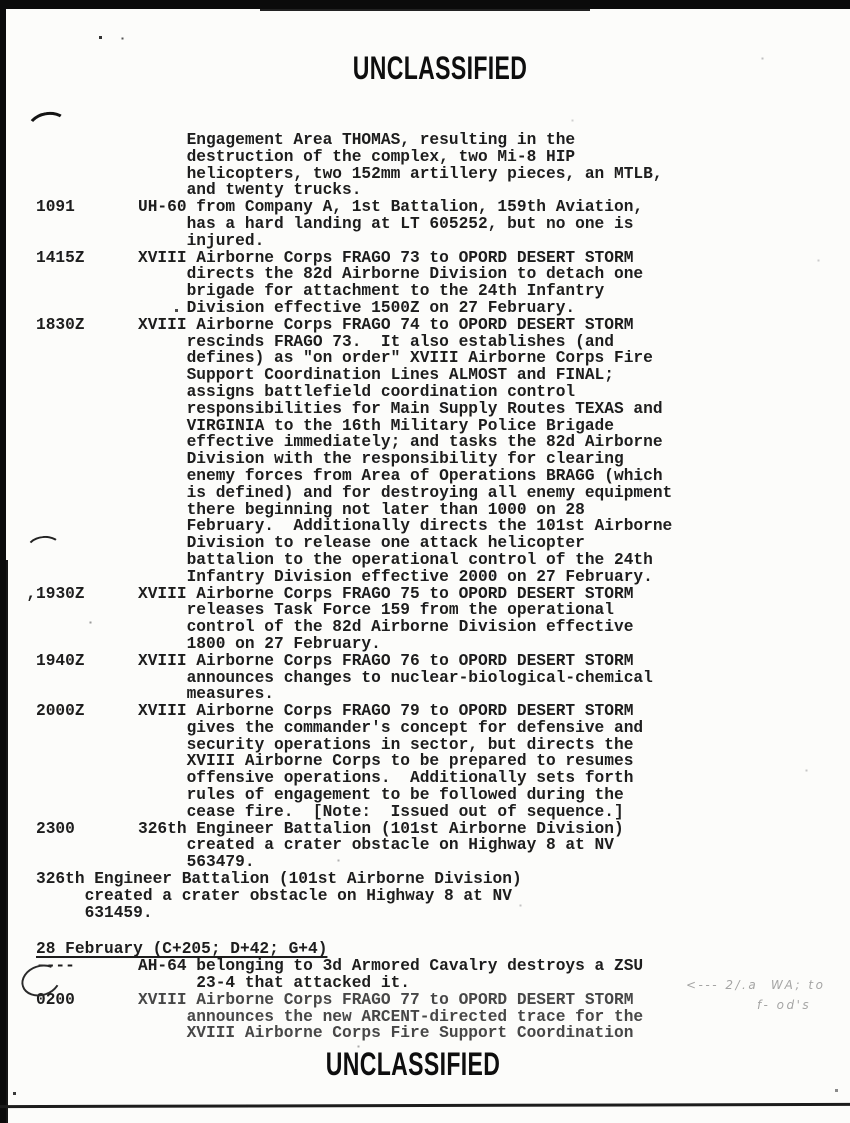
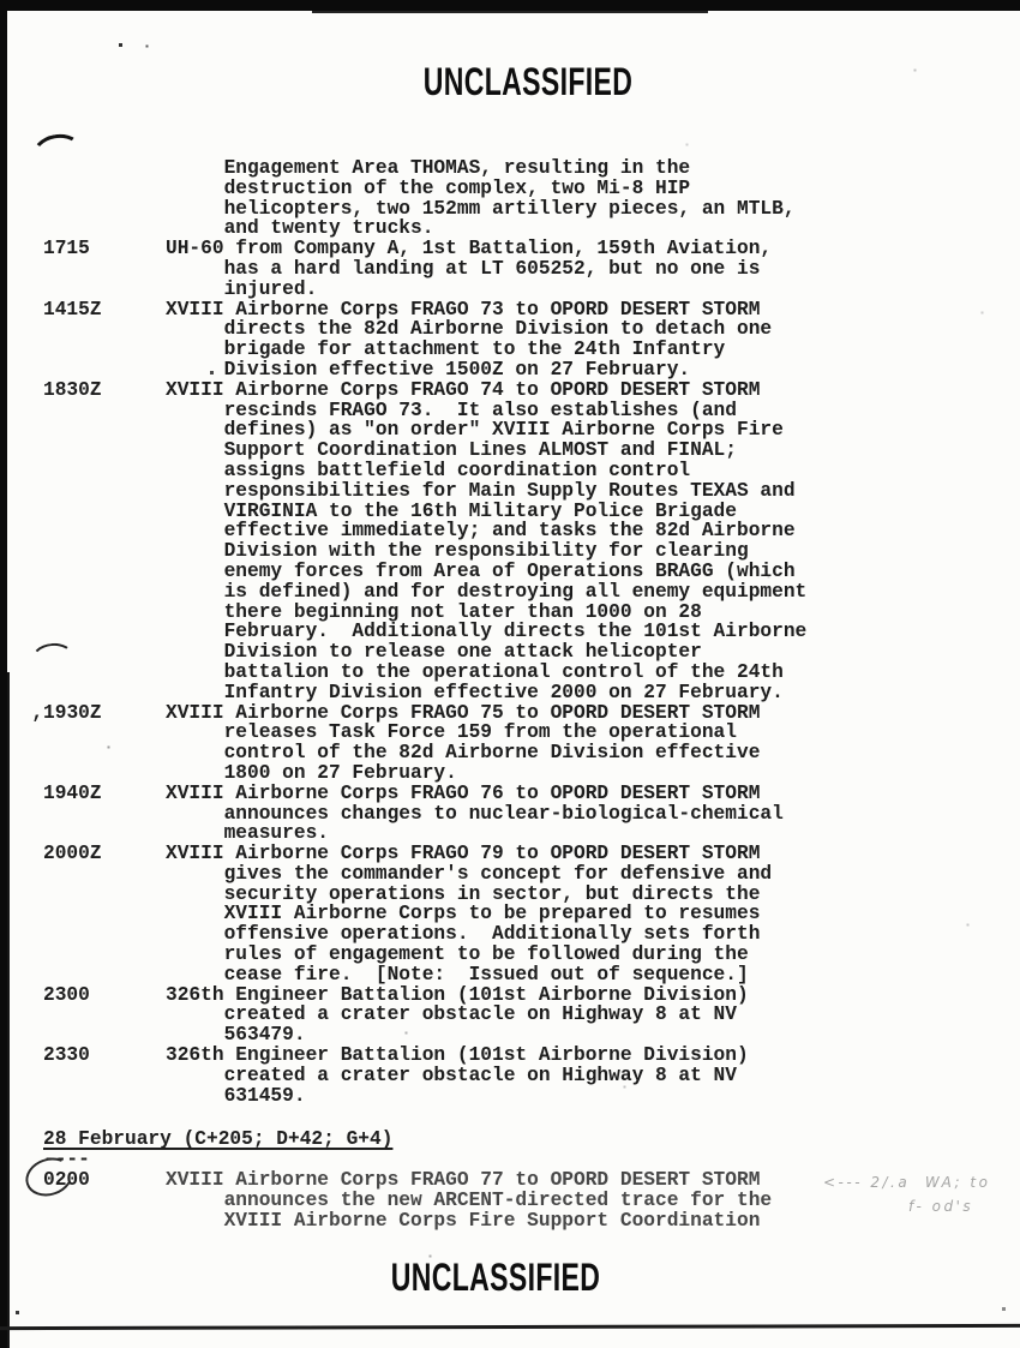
  UNCLASSIFIED
  Engagement Area THOMAS, resulting in the
  destruction of the complex, two Mi-8 HIP
  helicopters, two 152mm artillery pieces, an MTLB,
  and twenty trucks.
- 1091
+ 1715
  UH-60 from Company A, 1st Battalion, 159th Aviation,
  has a hard landing at LT 605252, but no one is
  injured.
  1415Z
  XVIII Airborne Corps FRAGO 73 to OPORD DESERT STORM
  directs the 82d Airborne Division to detach one
  brigade for attachment to the 24th Infantry
  Division effective 1500Z on 27 February.
  1830Z
  XVIII Airborne Corps FRAGO 74 to OPORD DESERT STORM
  rescinds FRAGO 73. It also establishes (and
  defines) as "on order" XVIII Airborne Corps Fire
  Support Coordination Lines ALMOST and FINAL;
  assigns battlefield coordination control
  responsibilities for Main Supply Routes TEXAS and
  VIRGINIA to the 16th Military Police Brigade
  effective immediately; and tasks the 82d Airborne
  Division with the responsibility for clearing
  enemy forces from Area of Operations BRAGG (which
  is defined) and for destroying all enemy equipment
  there beginning not later than 1000 on 28
  February. Additionally directs the 101st Airborne
  Division to release one attack helicopter
  battalion to the operational control of the 24th
  Infantry Division effective 2000 on 27 February.
  ,1930Z
  XVIII Airborne Corps FRAGO 75 to OPORD DESERT STORM
  releases Task Force 159 from the operational
  control of the 82d Airborne Division effective
  1800 on 27 February.
  1940Z
  XVIII Airborne Corps FRAGO 76 to OPORD DESERT STORM
  announces changes to nuclear-biological-chemical
  measures.
  2000Z
  XVIII Airborne Corps FRAGO 79 to OPORD DESERT STORM
  gives the commander's concept for defensive and
  security operations in sector, but directs the
  XVIII Airborne Corps to be prepared to resumes
  offensive operations. Additionally sets forth
  rules of engagement to be followed during the
  cease fire. [Note: Issued out of sequence.]
  2300
  326th Engineer Battalion (101st Airborne Division)
  created a crater obstacle on Highway 8 at NV
  563479.
+ 2330
  326th Engineer Battalion (101st Airborne Division)
  created a crater obstacle on Highway 8 at NV
  631459.
  28 February (C+205; D+42; G+4)
  ----
- AH-64 belonging to 3d Armored Cavalry destroys a ZSU
- 23-4 that attacked it.
  0200
  XVIII Airborne Corps FRAGO 77 to OPORD DESERT STORM
  announces the new ARCENT-directed trace for the
  XVIII Airborne Corps Fire Support Coordination
  UNCLASSIFIED
  <--- 2/.a WA; to
  f- od's
